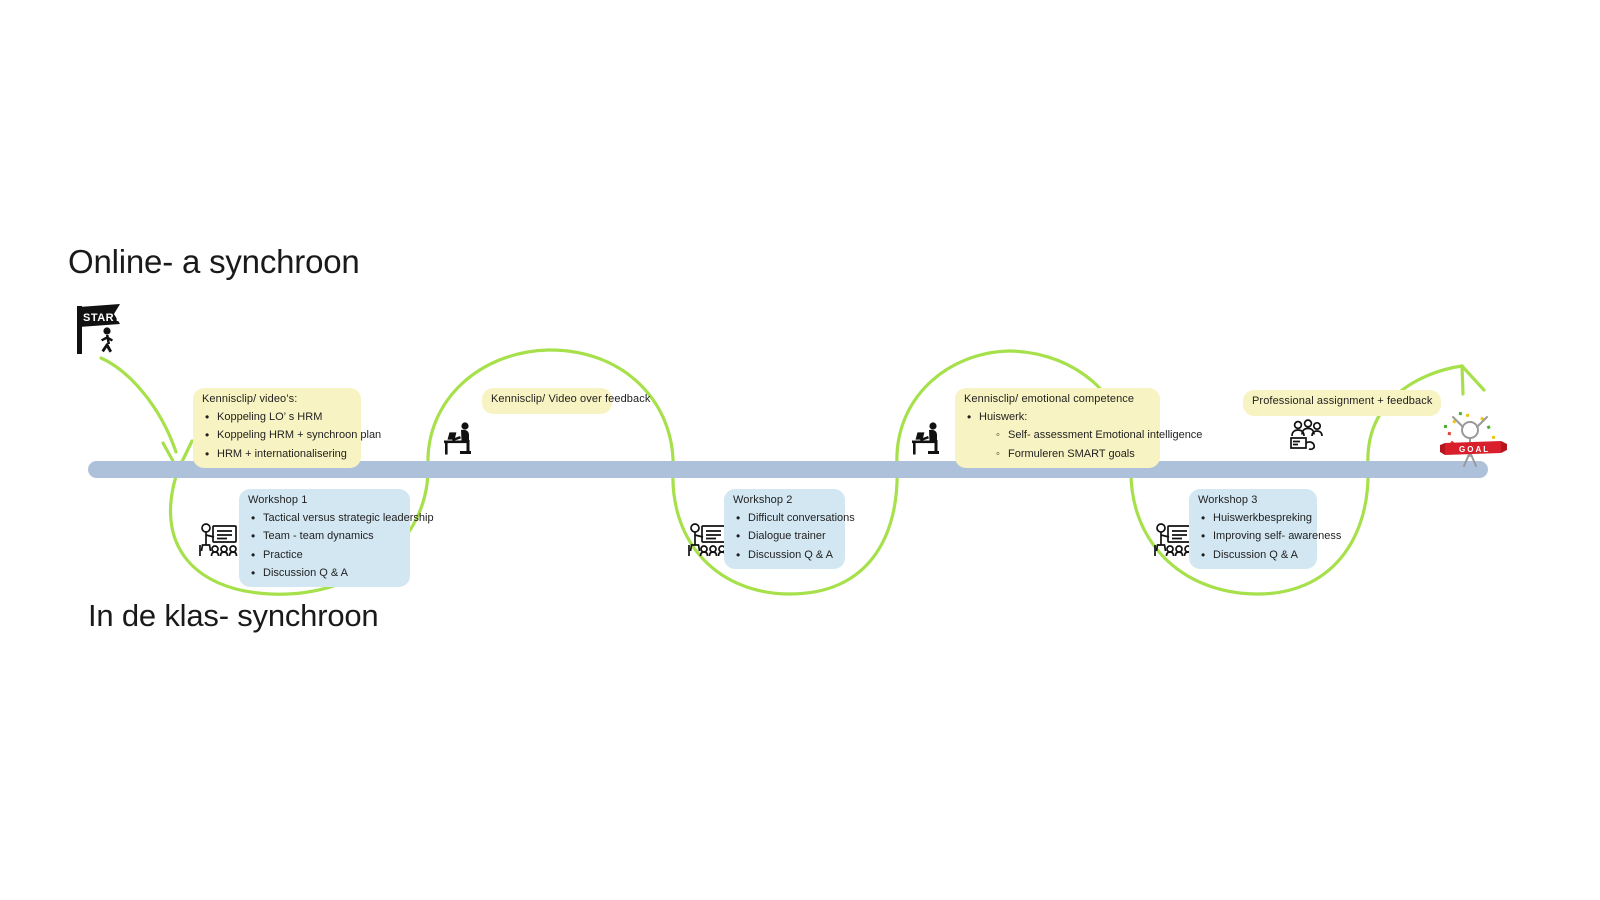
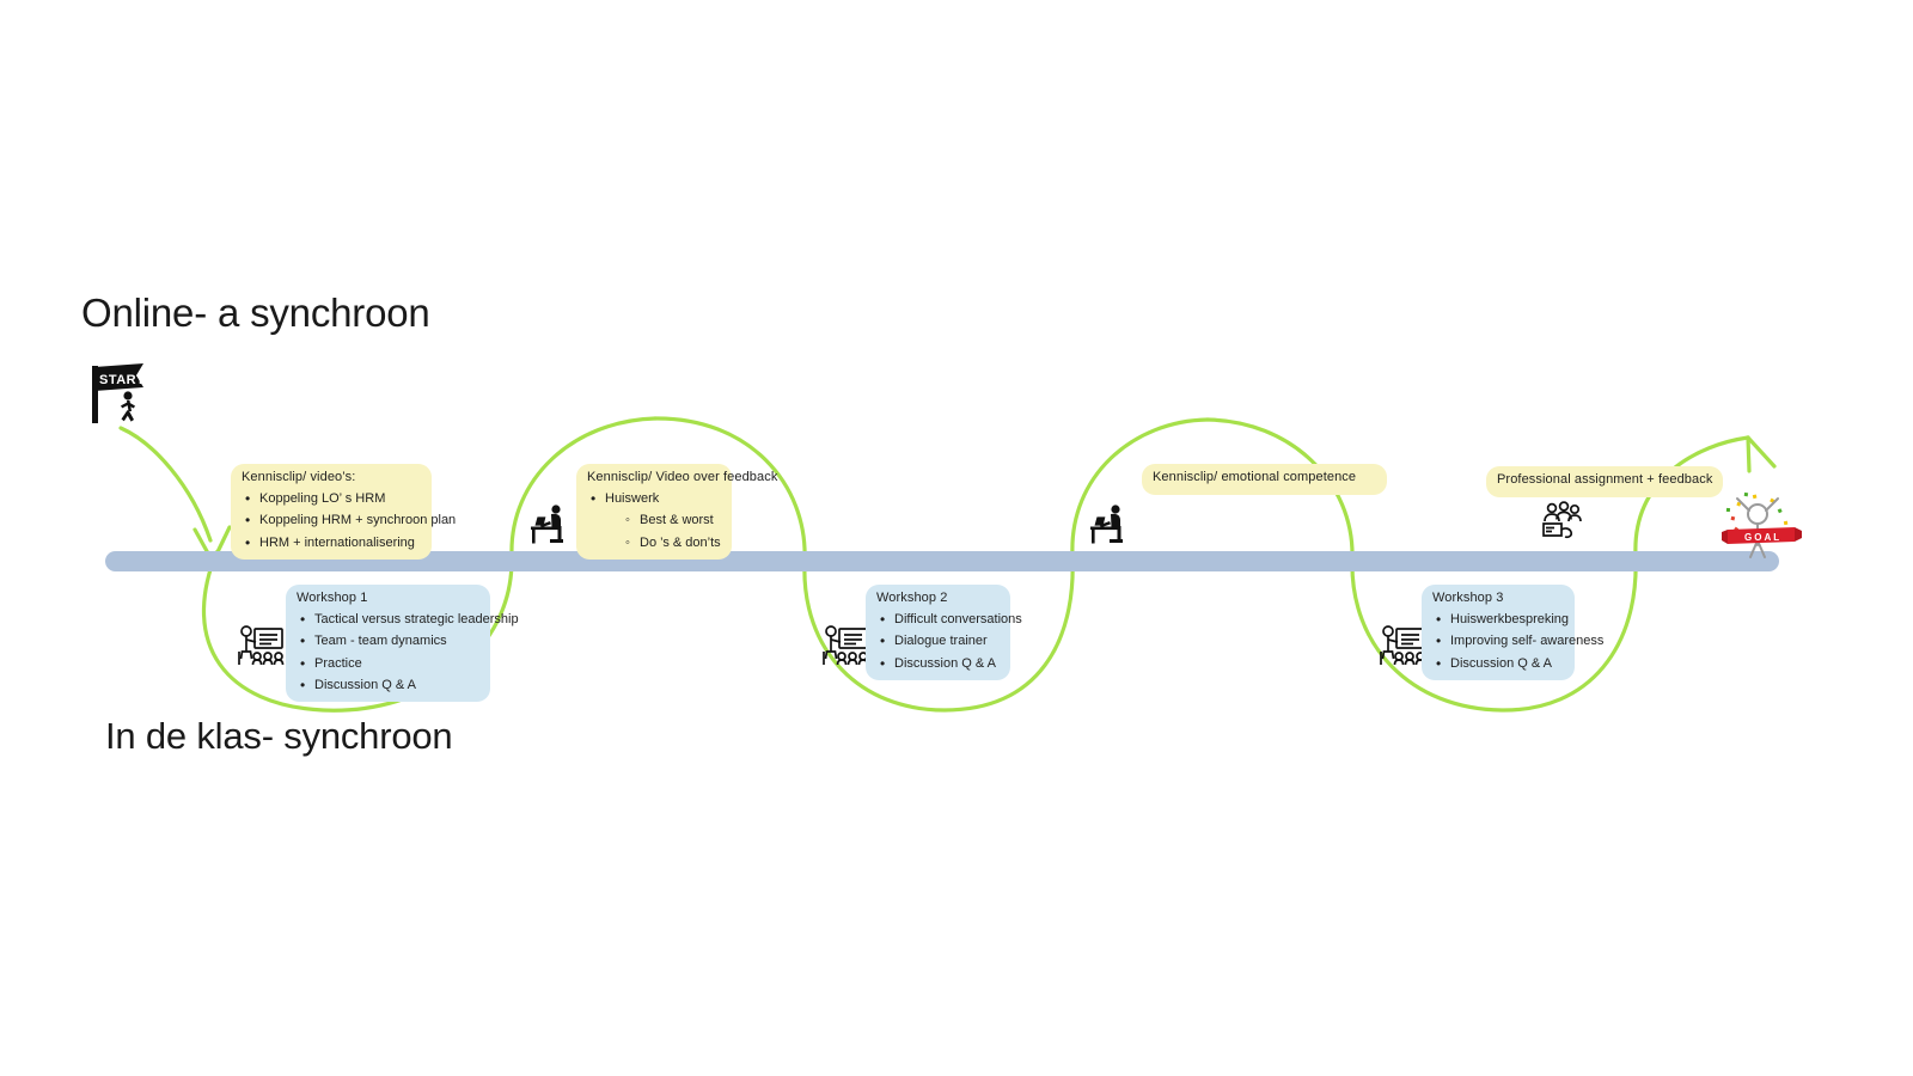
  Online- a synchroon
  In de klas- synchroon
  START
  Kennisclip/ video’s:
  Koppeling LO’ s HRM
  Koppeling HRM + synchroon plan
  HRM + internationalisering
  Kennisclip/ Video over feedback
+ Huiswerk
+ Best & worst
+ Do ’s & don’ts
  Kennisclip/ emotional competence
- Huiswerk:
- Self- assessment Emotional intelligence
- Formuleren SMART goals
  Professional assignment + feedback
  Workshop 1
  Tactical versus strategic leadership
  Team - team dynamics
  Practice
  Discussion Q & A
  Workshop 2
  Difficult conversations
  Dialogue trainer
  Discussion Q & A
  Workshop 3
  Huiswerkbespreking
  Improving self- awareness
  Discussion Q & A
  GOAL
